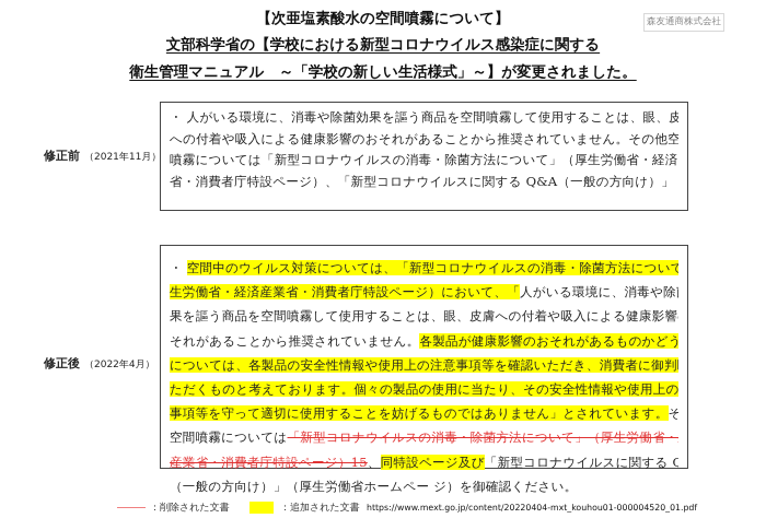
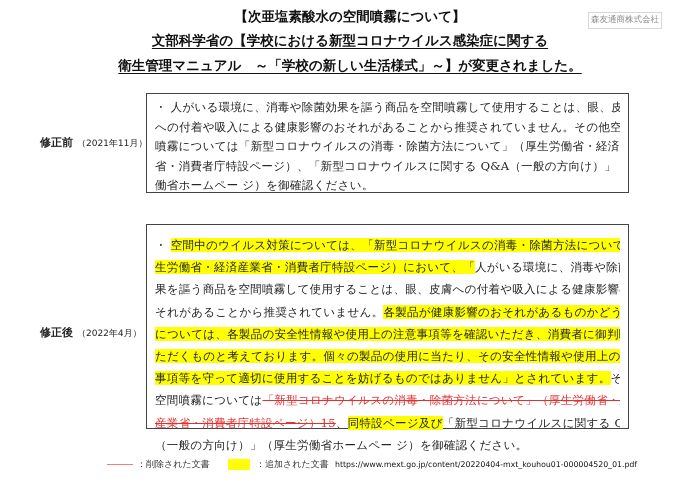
  【次亜塩素酸水の空間噴霧について】
  文部科学省の【学校における新型コロナウイルス感染症に関する
  衛生管理マニュアル ～「学校の新しい生活様式」～】が変更されました。
  森友通商株式会社
  修正前 （2021年11月）
  ・ 人がいる環境に、消毒や除菌効果を謳う商品を空間噴霧して使用することは、眼、皮
  への付着や吸入による健康影響のおそれがあることから推奨されていません。その他空
  噴霧については「新型コロナウイルスの消毒・除菌方法について」（厚生労働省・経済
  省・消費者庁特設ページ）、「新型コロナウイルスに関する Q&A（一般の方向け）」
+ 働省ホームペー ジ）を御確認ください。
  修正後 （2022年4月）
  ・ 空間中のウイルス対策については、「新型コロナウイルスの消毒・除菌方法について
  生労働省・経済産業省・消費者庁特設ページ）において、「人がいる環境に、消毒や除
  果を謳う商品を空間噴霧して使用することは、眼、皮膚への付着や吸入による健康影響
  それがあることから推奨されていません。各製品が健康影響のおそれがあるものかどう
  については、各製品の安全性情報や使用上の注意事項等を確認いただき、消費者に御判
  ただくものと考えております。個々の製品の使用に当たり、その安全性情報や使用上の
  事項等を守って適切に使用することを妨げるものではありません」とされています。そ
  空間噴霧については「新型コロナウイルスの消毒・除菌方法について」（厚生労働省・
  産業省・消費者庁特設ページ）15、同特設ページ及び「新型コロナウイルスに関する Q
  （一般の方向け）」（厚生労働省ホームペー ジ）を御確認ください。
  ：削除された文書
  ：追加された文書
  https://www.mext.go.jp/content/20220404-mxt_kouhou01-000004520_01.pdf
